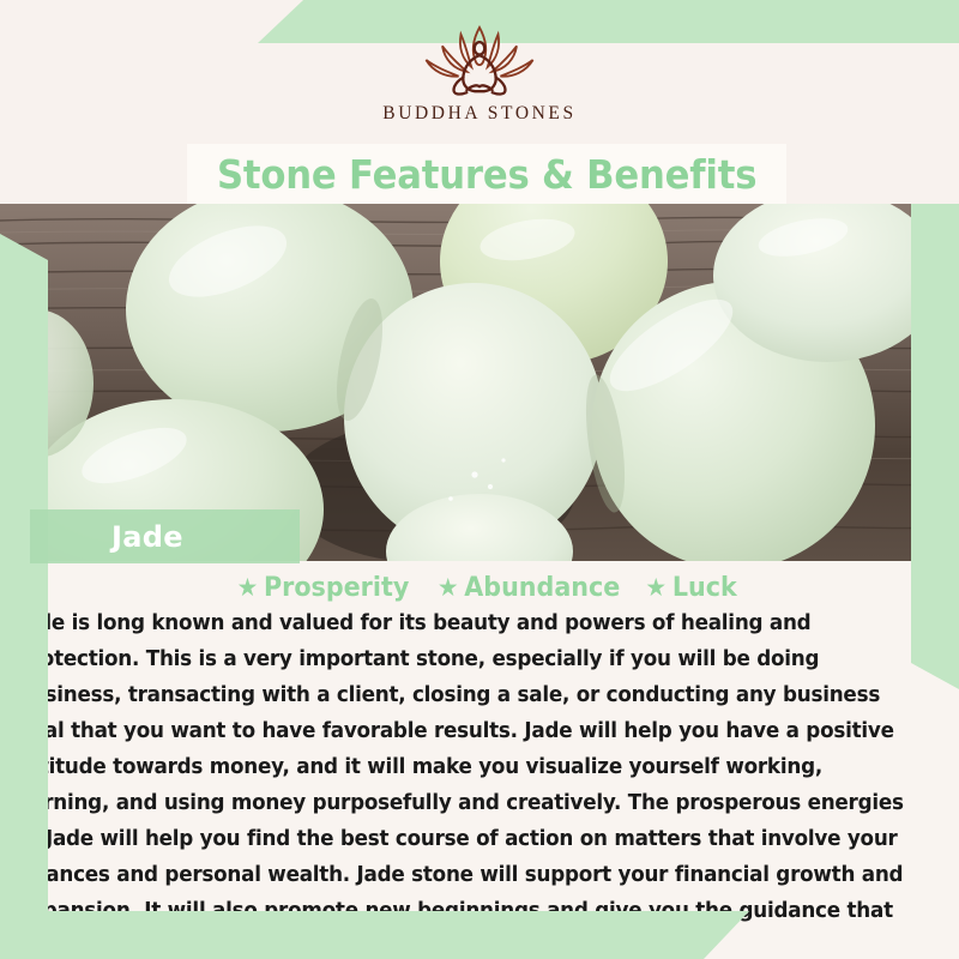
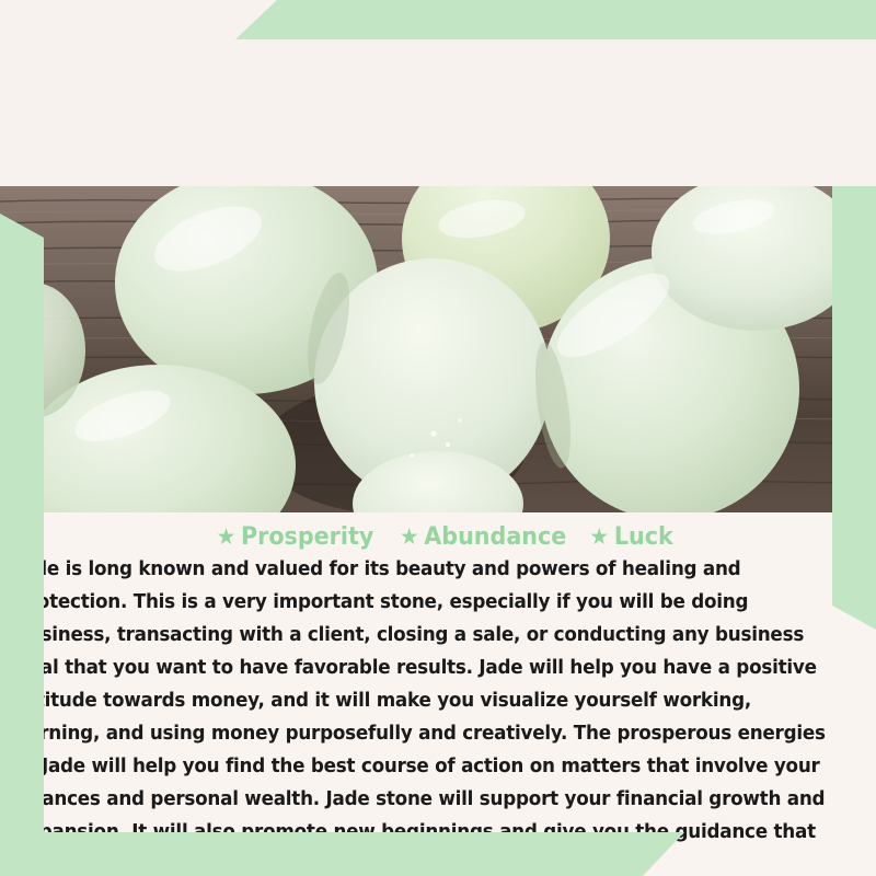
- BUDDHA STONES
- Stone Features & Benefits
- Jade
  ★
  Prosperity
  ★
  Abundance
  ★
  Luck
  e is long known and valued for its beauty and powers of healing and tection. This is a very important stone, especially if you will be doing siness, transacting with a client, closing a sale, or conducting any business al that you want to have favorable results. Jade will help you have a positive itude towards money, and it will make you visualize yourself working, rning, and using money purposefully and creatively. The prosperous energies Jade will help you find the best course of action on matters that involve your ances and personal wealth. Jade stone will support your financial growth and uidance that
